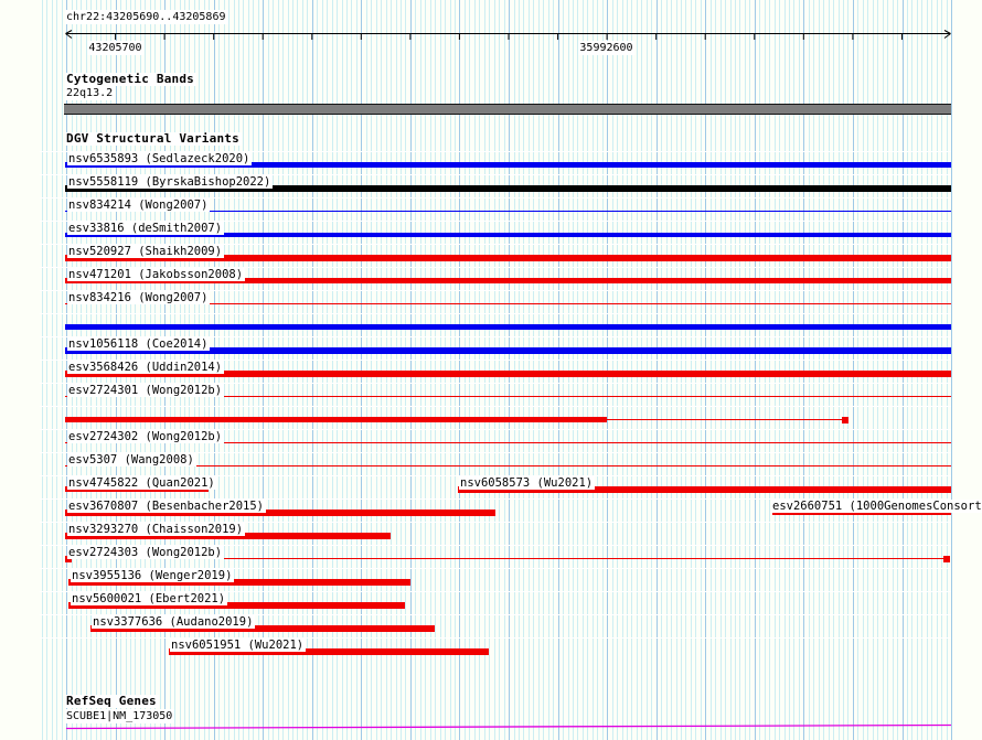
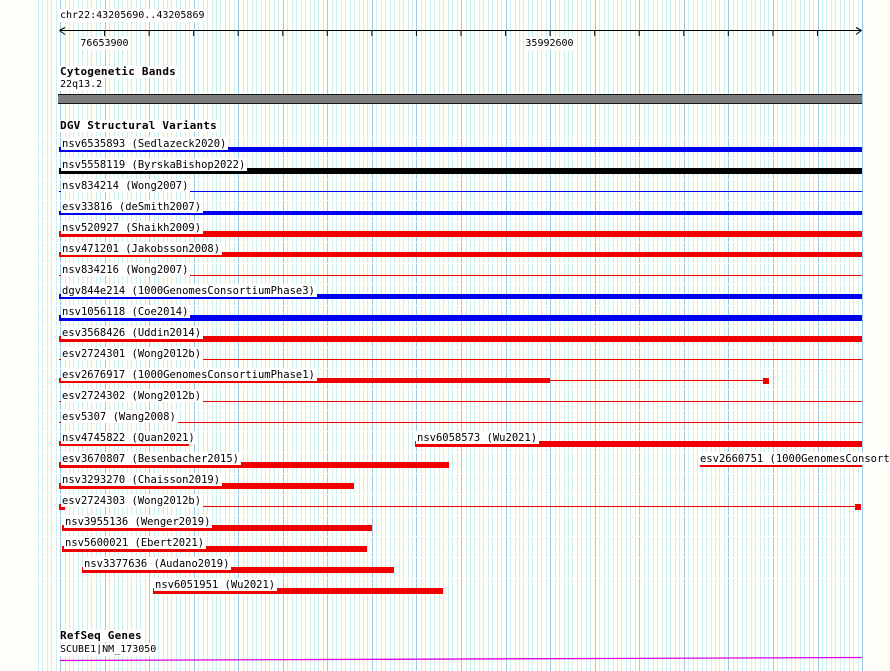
  chr22:43205690..43205869
- 43205700
+ 76653900
  35992600
  Cytogenetic Bands
  22q13.2
  DGV Structural Variants
  nsv6535893 (Sedlazeck2020)
  nsv5558119 (ByrskaBishop2022)
  nsv834214 (Wong2007)
  esv33816 (deSmith2007)
  nsv520927 (Shaikh2009)
  nsv471201 (Jakobsson2008)
  nsv834216 (Wong2007)
+ dgv844e214 (1000GenomesConsortiumPhase3)
  nsv1056118 (Coe2014)
  esv3568426 (Uddin2014)
  esv2724301 (Wong2012b)
+ esv2676917 (1000GenomesConsortiumPhase1)
  esv2724302 (Wong2012b)
  esv5307 (Wang2008)
  nsv4745822 (Quan2021)
  nsv6058573 (Wu2021)
  esv3670807 (Besenbacher2015)
  esv2660751 (1000GenomesConsort
  nsv3293270 (Chaisson2019)
  esv2724303 (Wong2012b)
  nsv3955136 (Wenger2019)
  nsv5600021 (Ebert2021)
  nsv3377636 (Audano2019)
  nsv6051951 (Wu2021)
  RefSeq Genes
  SCUBE1|NM_173050
